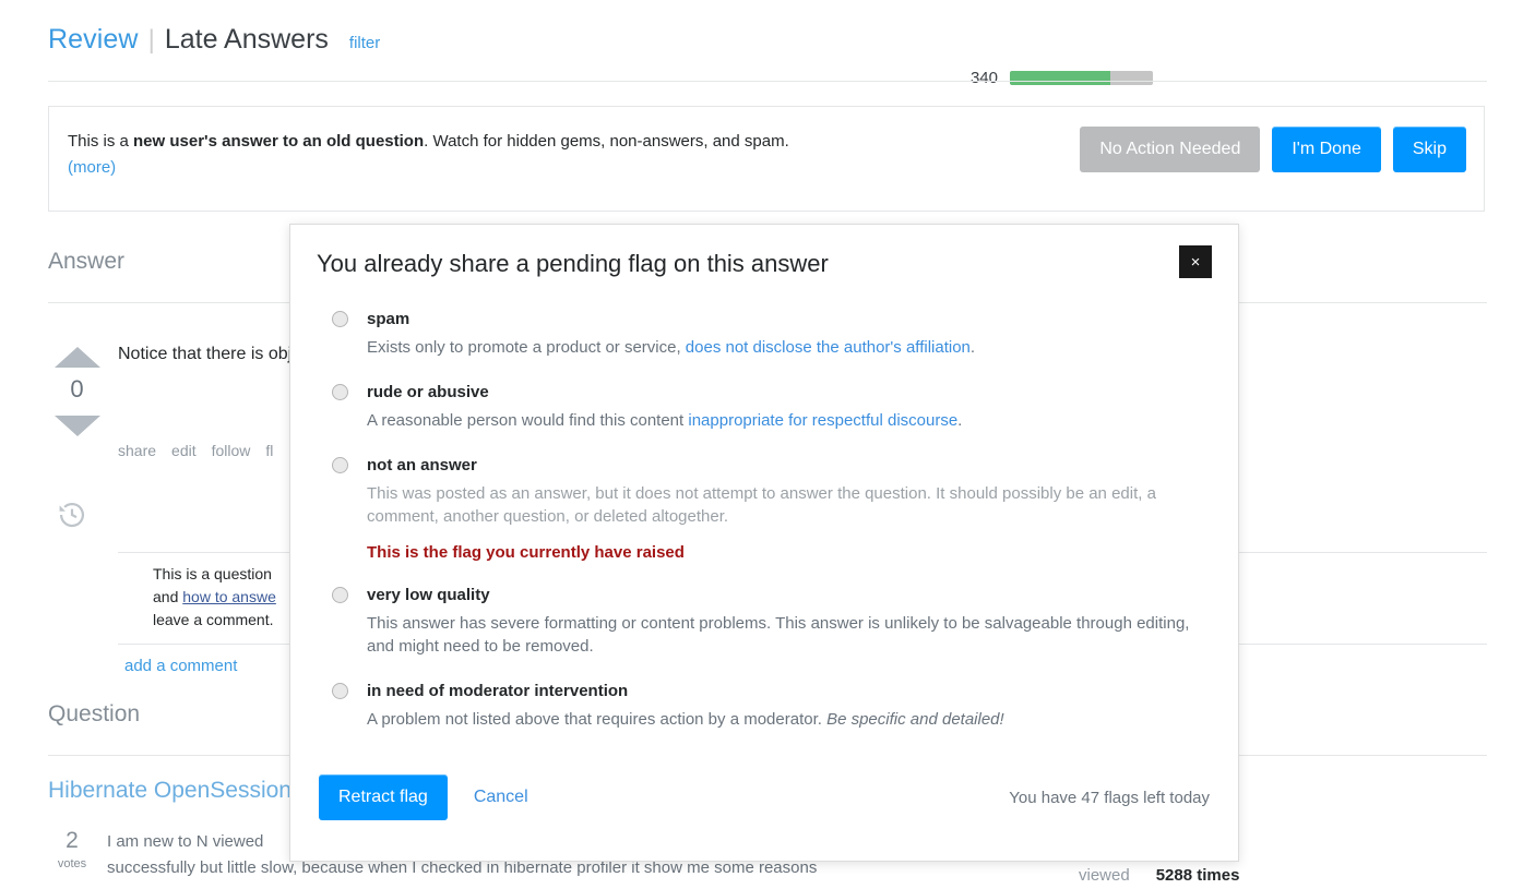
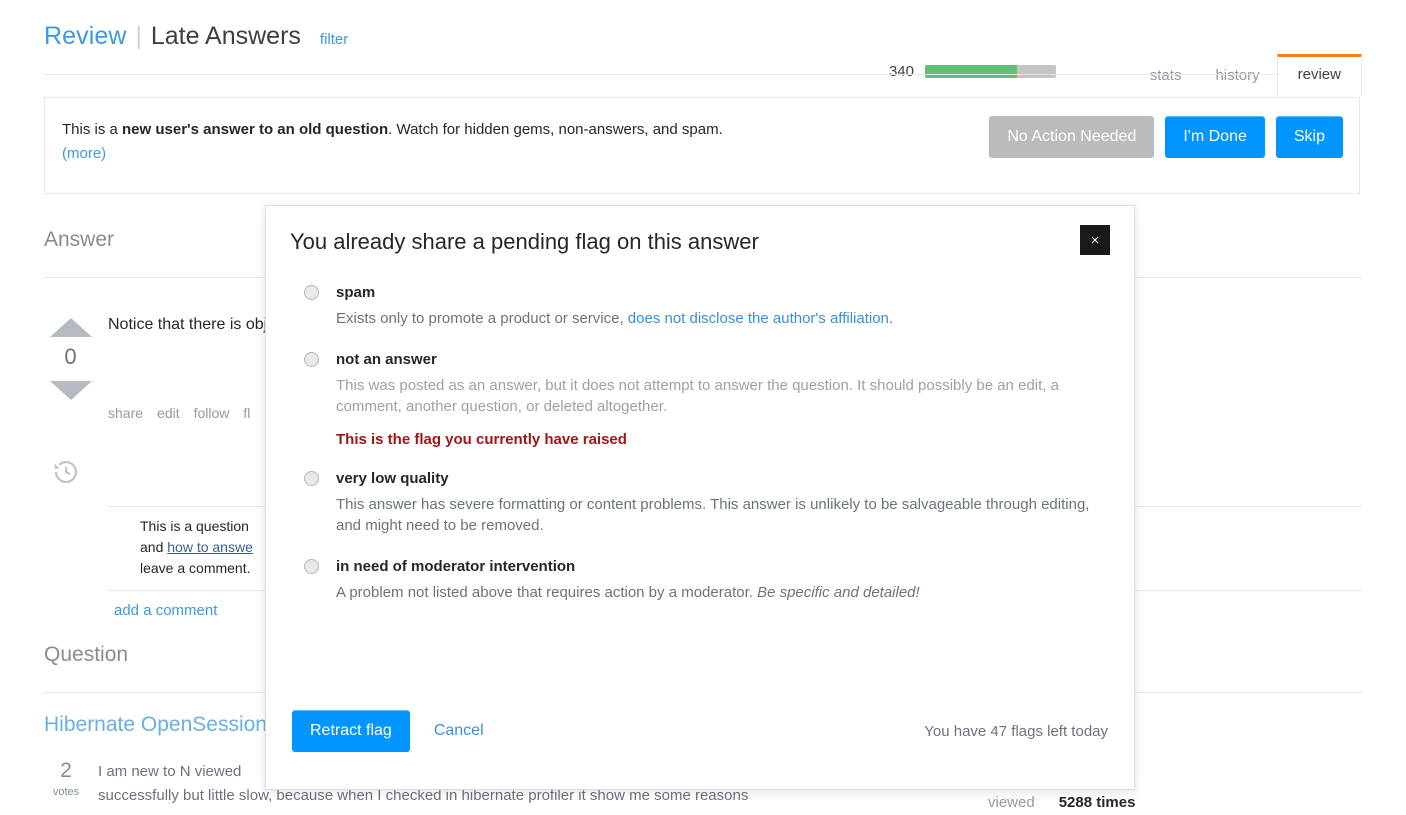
  Review
  |
  Late Answers
  filter
  340
+ stats
+ history
+ review
  This is a new user's answer to an old question. Watch for hidden gems, non-answers, and spam.
  (more)
  No Action Needed
  I'm Done
  Skip
  Answer
  0
  share
  edit
  follow
  fl
  This is a question
  and how to answe
  leave a comment.
  add a comment
  Question
  Hibernate OpenSession
  2
  votes
  I am new to N viewed
  successfully but little slow, because when I checked in hibernate profiler it show me some reasons
  viewed
  5288 times
  You already share a pending flag on this answer
  ×
  spam
  Exists only to promote a product or service, does not disclose the author's affiliation.
- rude or abusive
- A reasonable person would find this content inappropriate for respectful discourse.
  not an answer
  This was posted as an answer, but it does not attempt to answer the question. It should possibly be an edit, a comment, another question, or deleted altogether.
  This is the flag you currently have raised
  very low quality
  This answer has severe formatting or content problems. This answer is unlikely to be salvageable through editing, and might need to be removed.
  in need of moderator intervention
  A problem not listed above that requires action by a moderator. Be specific and detailed!
  Retract flag
  Cancel
  You have 47 flags left today
